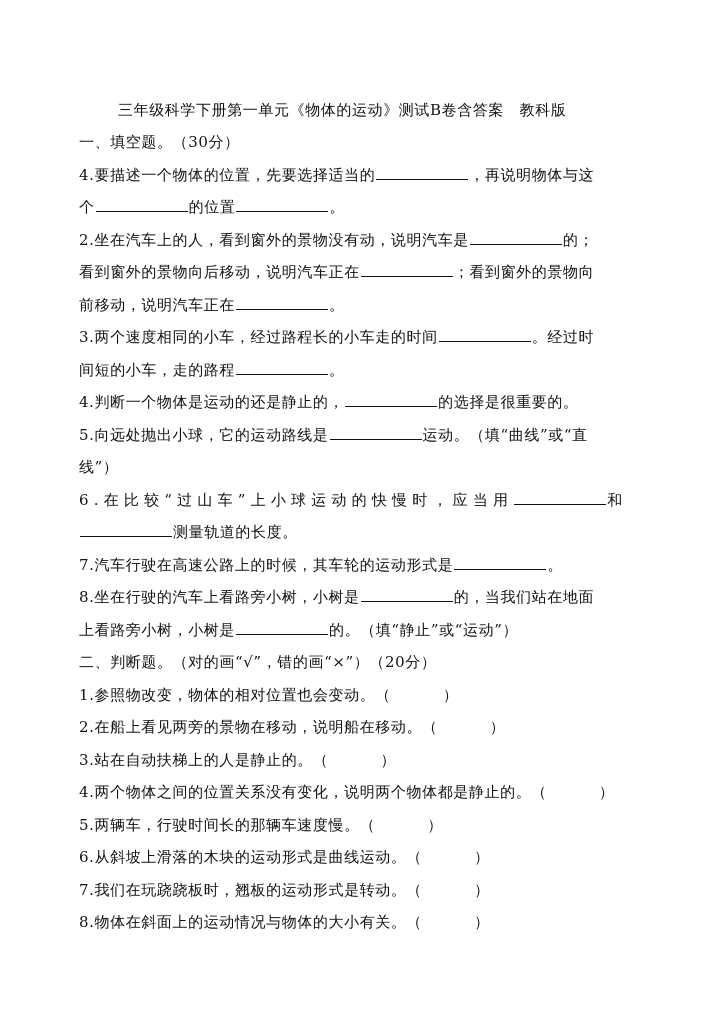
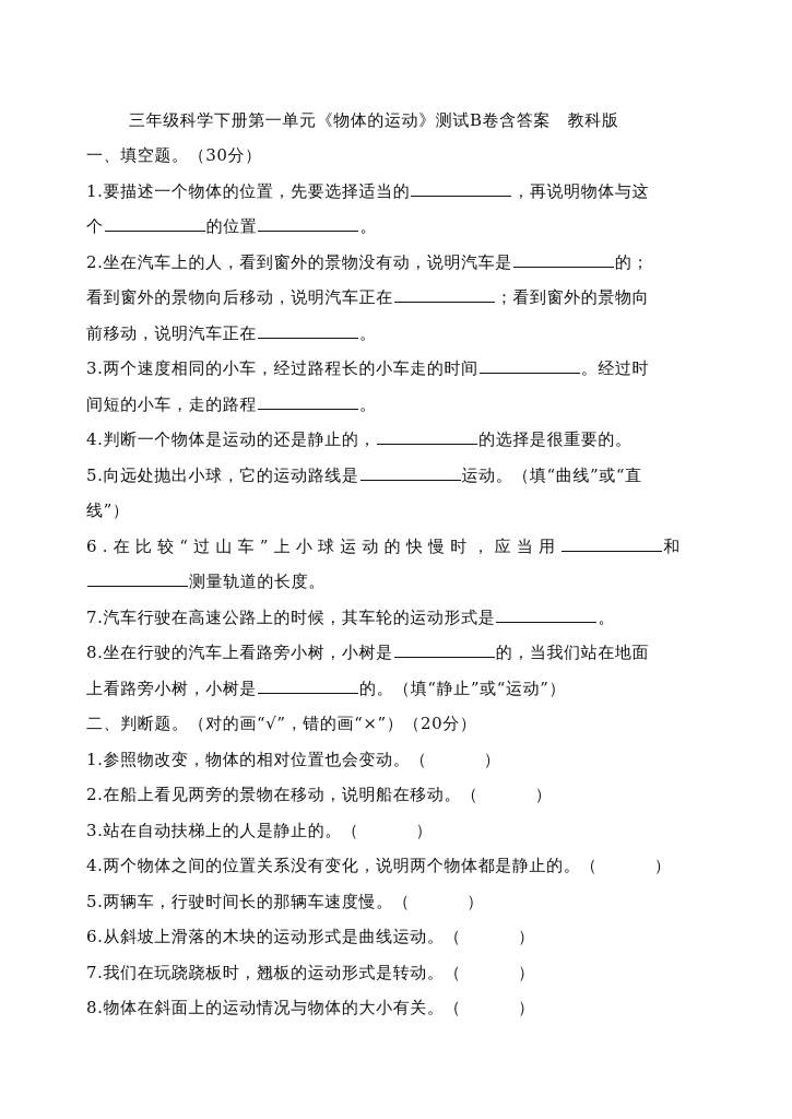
  三年级科学下册第一单元《物体的运动》测试B卷含答案 教科版
  一、填空题。（30分）
- 4.要描述一个物体的位置，先要选择适当的 ，再说明物体与这
+ 1.要描述一个物体的位置，先要选择适当的 ，再说明物体与这
  个 的位置 。
  2.坐在汽车上的人，看到窗外的景物没有动，说明汽车是 的；
  看到窗外的景物向后移动，说明汽车正在 ；看到窗外的景物向
  前移动，说明汽车正在 。
  3.两个速度相同的小车，经过路程长的小车走的时间 。经过时
  间短的小车，走的路程 。
  4.判断一个物体是运动的还是静止的， 的选择是很重要的。
  5.向远处抛出小球，它的运动路线是 运动。（填“曲线”或“直
  线”）
  6.在比较“过山车”上小球运动的快慢时，应当用 和
  测量轨道的长度。
  7.汽车行驶在高速公路上的时候，其车轮的运动形式是 。
  8.坐在行驶的汽车上看路旁小树，小树是 的，当我们站在地面
  上看路旁小树，小树是 的。（填“静止”或“运动”）
  二、判断题。（对的画“√”，错的画“×”）（20分）
  1.参照物改变，物体的相对位置也会变动。（ ）
  2.在船上看见两旁的景物在移动，说明船在移动。（ ）
  3.站在自动扶梯上的人是静止的。（ ）
  4.两个物体之间的位置关系没有变化，说明两个物体都是静止的。（ ）
  5.两辆车，行驶时间长的那辆车速度慢。（ ）
  6.从斜坡上滑落的木块的运动形式是曲线运动。（ ）
  7.我们在玩跷跷板时，翘板的运动形式是转动。（ ）
  8.物体在斜面上的运动情况与物体的大小有关。（ ）
